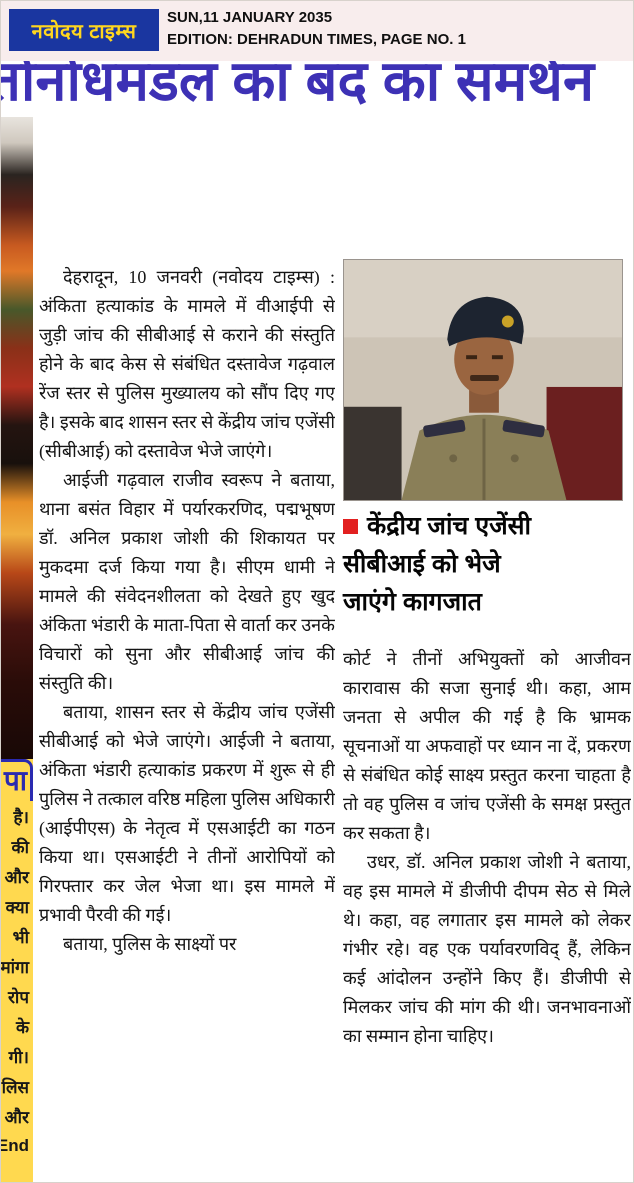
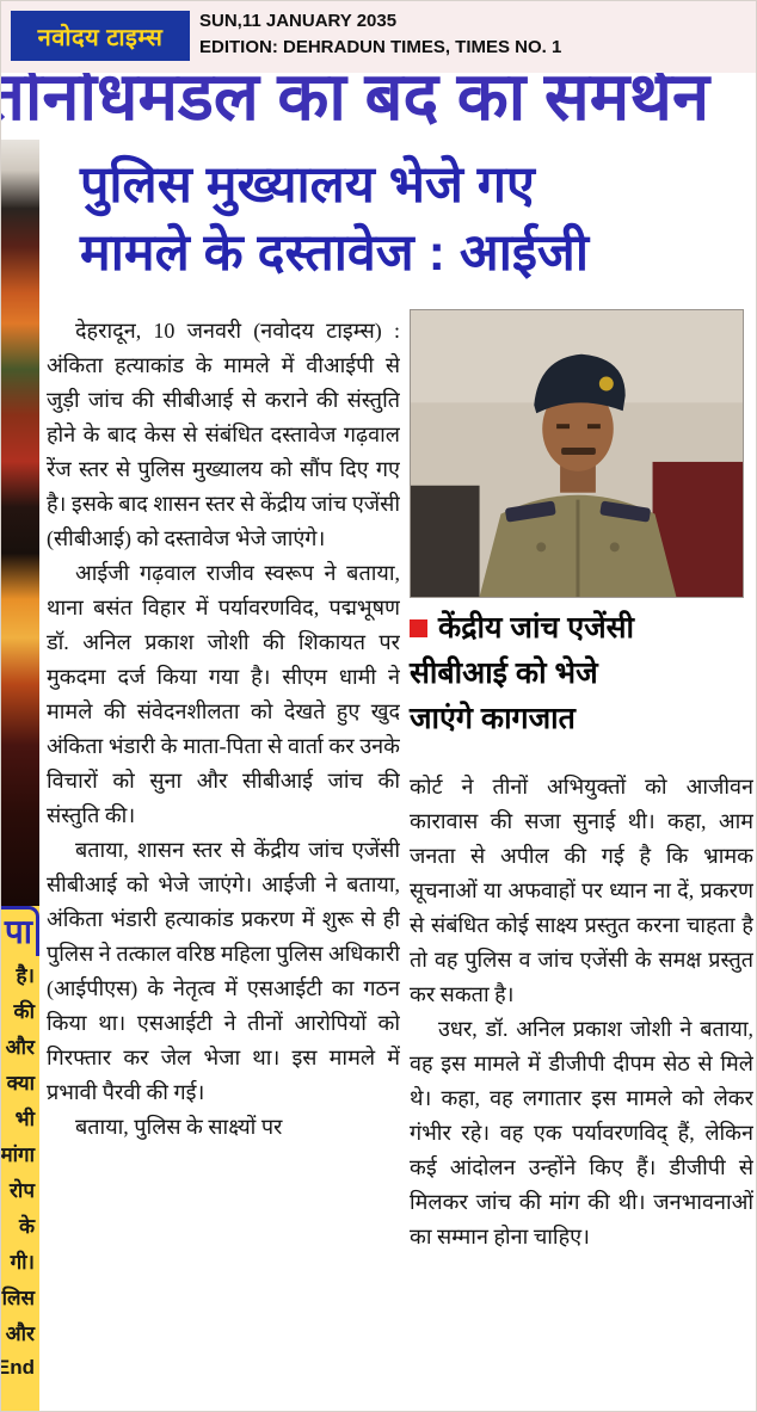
  नवोदय टाइम्स
  SUN,11 JANUARY 2035
- EDITION: DEHRADUN TIMES, PAGE NO. 1
+ EDITION: DEHRADUN TIMES, TIMES NO. 1
  तोनोधमंडल का बंद का समर्थन
  पा
  है।
  की
  और
  क्या
  भी
  मांगा
  रोप
  के
  गी।
  लिस
  और
  End
+ पुलिस मुख्यालय भेजे गए
+ मामले के दस्तावेज : आईजी
  केंद्रीय जांच एजेंसी
  सीबीआई को भेजे
  जाएंगे कागजात
  देहरादून, 10 जनवरी (नवोदय टाइम्स) : अंकिता हत्याकांड के मामले में वीआईपी से जुड़ी जांच की सीबीआई से कराने की संस्तुति होने के बाद केस से संबंधित दस्तावेज गढ़वाल रेंज स्तर से पुलिस मुख्यालय को सौंप दिए गए है। इसके बाद शासन स्तर से केंद्रीय जांच एजेंसी (सीबीआई) को दस्तावेज भेजे जाएंगे।
- आईजी गढ़वाल राजीव स्वरूप ने बताया, थाना बसंत विहार में पर्यारकरणिद, पद्मभूषण डॉ. अनिल प्रकाश जोशी की शिकायत पर मुकदमा दर्ज किया गया है। सीएम धामी ने मामले की संवेदनशीलता को देखते हुए खुद अंकिता भंडारी के माता-पिता से वार्ता कर उनके विचारों को सुना और सीबीआई जांच की संस्तुति की।
+ आईजी गढ़वाल राजीव स्वरूप ने बताया, थाना बसंत विहार में पर्यावरणविद, पद्मभूषण डॉ. अनिल प्रकाश जोशी की शिकायत पर मुकदमा दर्ज किया गया है। सीएम धामी ने मामले की संवेदनशीलता को देखते हुए खुद अंकिता भंडारी के माता-पिता से वार्ता कर उनके विचारों को सुना और सीबीआई जांच की संस्तुति की।
  बताया, शासन स्तर से केंद्रीय जांच एजेंसी सीबीआई को भेजे जाएंगे। आईजी ने बताया, अंकिता भंडारी हत्याकांड प्रकरण में शुरू से ही पुलिस ने तत्काल वरिष्ठ महिला पुलिस अधिकारी (आईपीएस) के नेतृत्व में एसआईटी का गठन किया था। एसआईटी ने तीनों आरोपियों को गिरफ्तार कर जेल भेजा था। इस मामले में प्रभावी पैरवी की गई।
  बताया, पुलिस के साक्ष्यों पर
  कोर्ट ने तीनों अभियुक्तों को आजीवन कारावास की सजा सुनाई थी। कहा, आम जनता से अपील की गई है कि भ्रामक सूचनाओं या अफवाहों पर ध्यान ना दें, प्रकरण से संबंधित कोई साक्ष्य प्रस्तुत करना चाहता है तो वह पुलिस व जांच एजेंसी के समक्ष प्रस्तुत कर सकता है।
  उधर, डॉ. अनिल प्रकाश जोशी ने बताया, वह इस मामले में डीजीपी दीपम सेठ से मिले थे। कहा, वह लगातार इस मामले को लेकर गंभीर रहे। वह एक पर्यावरणविद् हैं, लेकिन कई आंदोलन उन्होंने किए हैं। डीजीपी से मिलकर जांच की मांग की थी। जनभावनाओं का सम्मान होना चाहिए।
